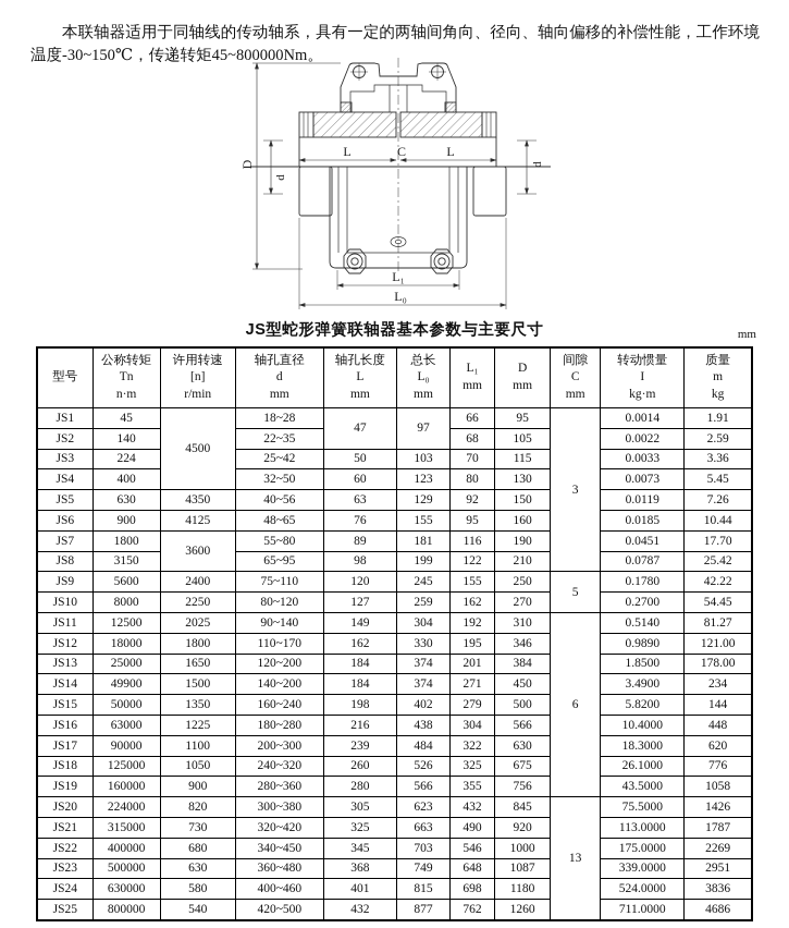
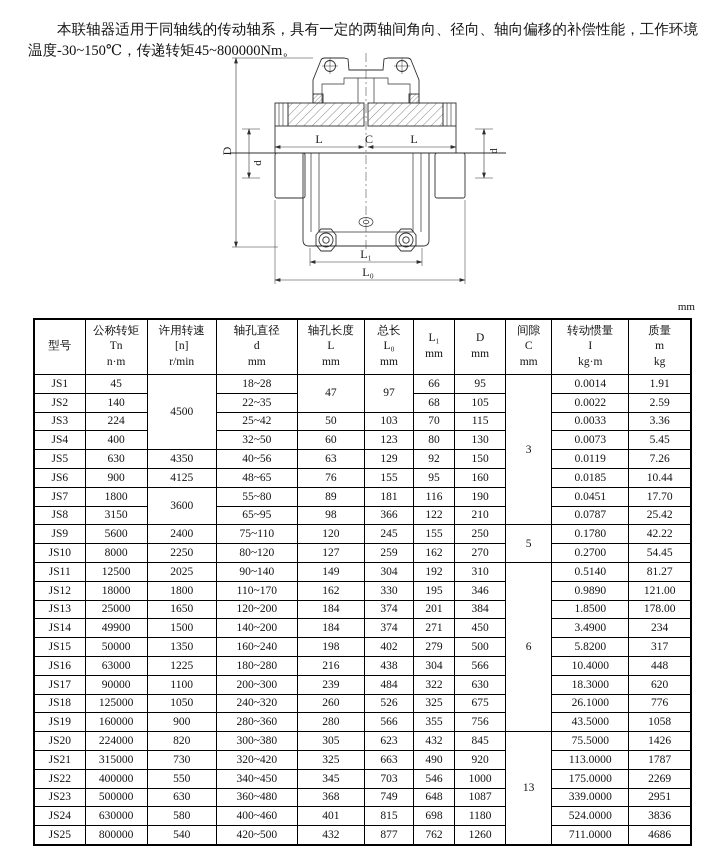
  本联轴器适用于同轴线的传动轴系，具有一定的两轴间角向、径向、轴向偏移的补偿性能，工作环境温度-30~150℃，传递转矩45~800000Nm。
  L
  C
  L
  L₁
  L₀
- JS型蛇形弹簧联轴器基本参数与主要尺寸
  mm
  型号	公称转矩Tnn·m	许用转速[n]r/min	轴孔直径dmm	轴孔长度Lmm	总长L₀mm	L₁mm	Dmm	间隙Cmm	转动惯量Ikg·m	质量mkg
  JS1	45	4500	18~28	47	97	66	95	3	0.0014	1.91
  JS2	140	22~35	68	105	0.0022	2.59
  JS3	224	25~42	50	103	70	115	0.0033	3.36
  JS4	400	32~50	60	123	80	130	0.0073	5.45
  JS5	630	4350	40~56	63	129	92	150	0.0119	7.26
  JS6	900	4125	48~65	76	155	95	160	0.0185	10.44
  JS7	1800	3600	55~80	89	181	116	190	0.0451	17.70
- JS8	3150	65~95	98	199	122	210	0.0787	25.42
+ JS8	3150	65~95	98	366	122	210	0.0787	25.42
  JS9	5600	2400	75~110	120	245	155	250	5	0.1780	42.22
  JS10	8000	2250	80~120	127	259	162	270	0.2700	54.45
  JS11	12500	2025	90~140	149	304	192	310	6	0.5140	81.27
  JS12	18000	1800	110~170	162	330	195	346	0.9890	121.00
  JS13	25000	1650	120~200	184	374	201	384	1.8500	178.00
  JS14	49900	1500	140~200	184	374	271	450	3.4900	234
- JS15	50000	1350	160~240	198	402	279	500	5.8200	144
+ JS15	50000	1350	160~240	198	402	279	500	5.8200	317
  JS16	63000	1225	180~280	216	438	304	566	10.4000	448
  JS17	90000	1100	200~300	239	484	322	630	18.3000	620
  JS18	125000	1050	240~320	260	526	325	675	26.1000	776
  JS19	160000	900	280~360	280	566	355	756	43.5000	1058
  JS20	224000	820	300~380	305	623	432	845	13	75.5000	1426
  JS21	315000	730	320~420	325	663	490	920	113.0000	1787
- JS22	400000	680	340~450	345	703	546	1000	175.0000	2269
+ JS22	400000	550	340~450	345	703	546	1000	175.0000	2269
  JS23	500000	630	360~480	368	749	648	1087	339.0000	2951
  JS24	630000	580	400~460	401	815	698	1180	524.0000	3836
  JS25	800000	540	420~500	432	877	762	1260	711.0000	4686
